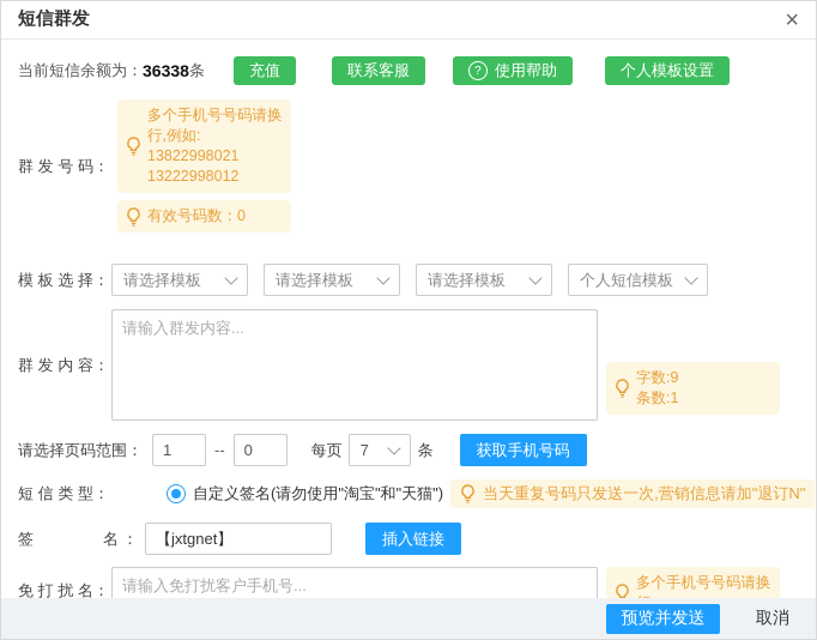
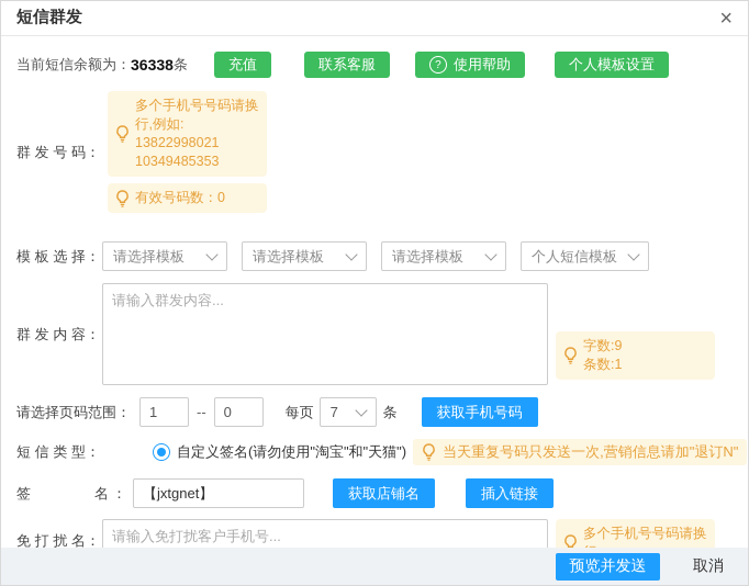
  短信群发
  ×
  当前短信余额为：
  36338
  条
  充值
  联系客服
  ?
  使用帮助
  个人模板设置
  群发号码
  ：
  多个手机号号码请换
  行,例如:
  13822998021
- 13222998012
+ 10349485353
  有效号码数：0
  模板选择
  ：
  请选择模板
  请选择模板
  请选择模板
  个人短信模板
  群发内容
  ：
  请输入群发内容...
  字数:9
  条数:1
  请选择页码范围：
  1
  --
  0
  每页
  7
  条
  获取手机号码
  短信类型
  ：
  自定义签名(请勿使用"淘宝"和"天猫")
  当天重复号码只发送一次,营销信息请加"退订N"
  签名
  ：
  【jxtgnet】
+ 获取店铺名
  插入链接
  免打扰名
  ：
  请输入免打扰客户手机号...
  多个手机号号码请换
  预览并发送
  取消
